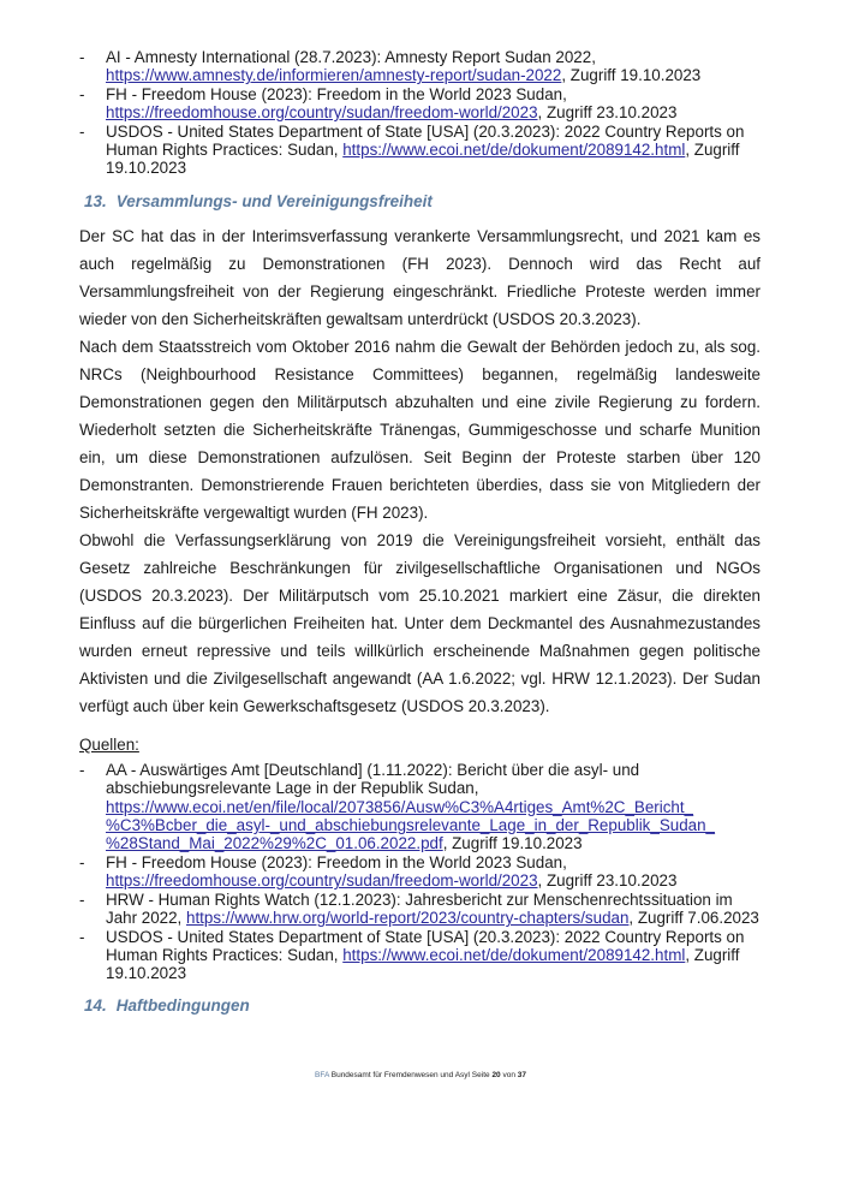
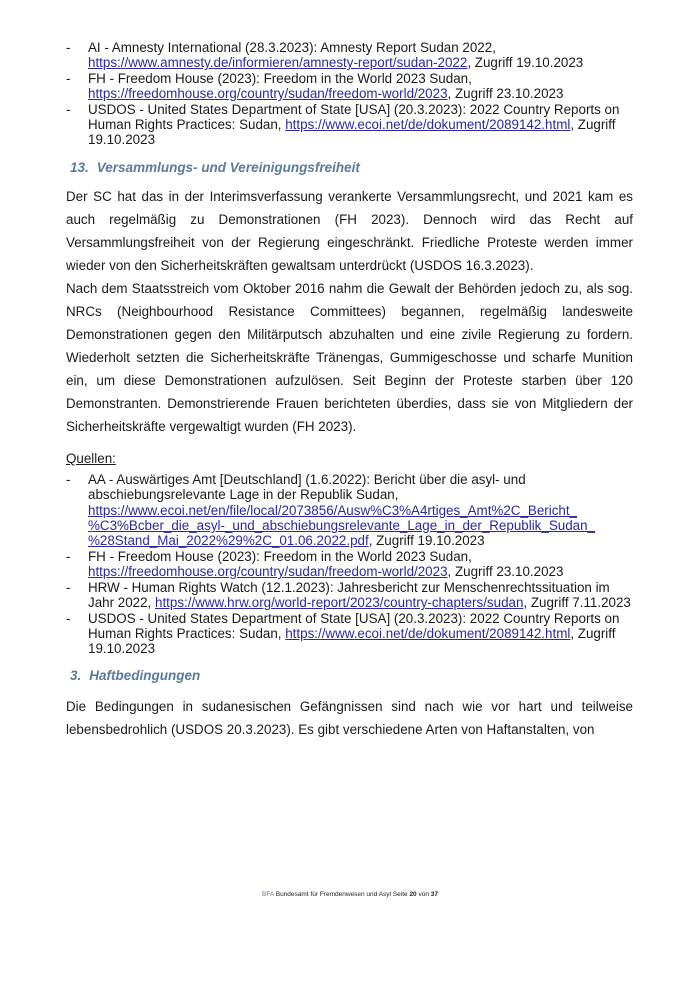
  -
- AI - Amnesty International (28.7.2023): Amnesty Report Sudan 2022, https://www.amnesty.de/informieren/amnesty-report/sudan-2022, Zugriff 19.10.2023
+ AI - Amnesty International (28.3.2023): Amnesty Report Sudan 2022, https://www.amnesty.de/informieren/amnesty-report/sudan-2022, Zugriff 19.10.2023
  -
  FH - Freedom House (2023): Freedom in the World 2023 Sudan, https://freedomhouse.org/country/sudan/freedom-world/2023, Zugriff 23.10.2023
  -
  USDOS - United States Department of State [USA] (20.3.2023): 2022 Country Reports on Human Rights Practices: Sudan, https://www.ecoi.net/de/dokument/2089142.html, Zugriff 19.10.2023
  13. Versammlungs- und Vereinigungsfreiheit
- Der SC hat das in der Interimsverfassung verankerte Versammlungsrecht, und 2021 kam es auch regelmäßig zu Demonstrationen (FH 2023). Dennoch wird das Recht auf Versammlungsfreiheit von der Regierung eingeschränkt. Friedliche Proteste werden immer wieder von den Sicherheitskräften gewaltsam unterdrückt (USDOS 20.3.2023).
+ Der SC hat das in der Interimsverfassung verankerte Versammlungsrecht, und 2021 kam es auch regelmäßig zu Demonstrationen (FH 2023). Dennoch wird das Recht auf Versammlungsfreiheit von der Regierung eingeschränkt. Friedliche Proteste werden immer wieder von den Sicherheitskräften gewaltsam unterdrückt (USDOS 16.3.2023).
  Nach dem Staatsstreich vom Oktober 2016 nahm die Gewalt der Behörden jedoch zu, als sog. NRCs (Neighbourhood Resistance Committees) begannen, regelmäßig landesweite Demonstrationen gegen den Militärputsch abzuhalten und eine zivile Regierung zu fordern. Wiederholt setzten die Sicherheitskräfte Tränengas, Gummigeschosse und scharfe Munition ein, um diese Demonstrationen aufzulösen. Seit Beginn der Proteste starben über 120 Demonstranten. Demonstrierende Frauen berichteten überdies, dass sie von Mitgliedern der Sicherheitskräfte vergewaltigt wurden (FH 2023).
- Obwohl die Verfassungserklärung von 2019 die Vereinigungsfreiheit vorsieht, enthält das Gesetz zahlreiche Beschränkungen für zivilgesellschaftliche Organisationen und NGOs (USDOS 20.3.2023). Der Militärputsch vom 25.10.2021 markiert eine Zäsur, die direkten Einfluss auf die bürgerlichen Freiheiten hat. Unter dem Deckmantel des Ausnahmezustandes wurden erneut repressive und teils willkürlich erscheinende Maßnahmen gegen politische Aktivisten und die Zivilgesellschaft angewandt (AA 1.6.2022; vgl. HRW 12.1.2023). Der Sudan verfügt auch über kein Gewerkschaftsgesetz (USDOS 20.3.2023).
  Quellen:
  -
- AA - Auswärtiges Amt [Deutschland] (1.11.2022): Bericht über die asyl- und abschiebungsrelevante Lage in der Republik Sudan, https://www.ecoi.net/en/file/local/2073856/Ausw%C3%A4rtiges_Amt%2C_Bericht_
+ AA - Auswärtiges Amt [Deutschland] (1.6.2022): Bericht über die asyl- und abschiebungsrelevante Lage in der Republik Sudan, https://www.ecoi.net/en/file/local/2073856/Ausw%C3%A4rtiges_Amt%2C_Bericht_
  %C3%Bcber_die_asyl-_und_abschiebungsrelevante_Lage_in_der_Republik_Sudan_
  %28Stand_Mai_2022%29%2C_01.06.2022.pdf, Zugriff 19.10.2023
  -
  FH - Freedom House (2023): Freedom in the World 2023 Sudan, https://freedomhouse.org/country/sudan/freedom-world/2023, Zugriff 23.10.2023
  -
- HRW - Human Rights Watch (12.1.2023): Jahresbericht zur Menschenrechtssituation im Jahr 2022, https://www.hrw.org/world-report/2023/country-chapters/sudan, Zugriff 7.06.2023
+ HRW - Human Rights Watch (12.1.2023): Jahresbericht zur Menschenrechtssituation im Jahr 2022, https://www.hrw.org/world-report/2023/country-chapters/sudan, Zugriff 7.11.2023
  -
  USDOS - United States Department of State [USA] (20.3.2023): 2022 Country Reports on Human Rights Practices: Sudan, https://www.ecoi.net/de/dokument/2089142.html, Zugriff 19.10.2023
- 14. Haftbedingungen
+ 3. Haftbedingungen
+ Die Bedingungen in sudanesischen Gefängnissen sind nach wie vor hart und teilweise lebensbedrohlich (USDOS 20.3.2023). Es gibt verschiedene Arten von Haftanstalten, von
